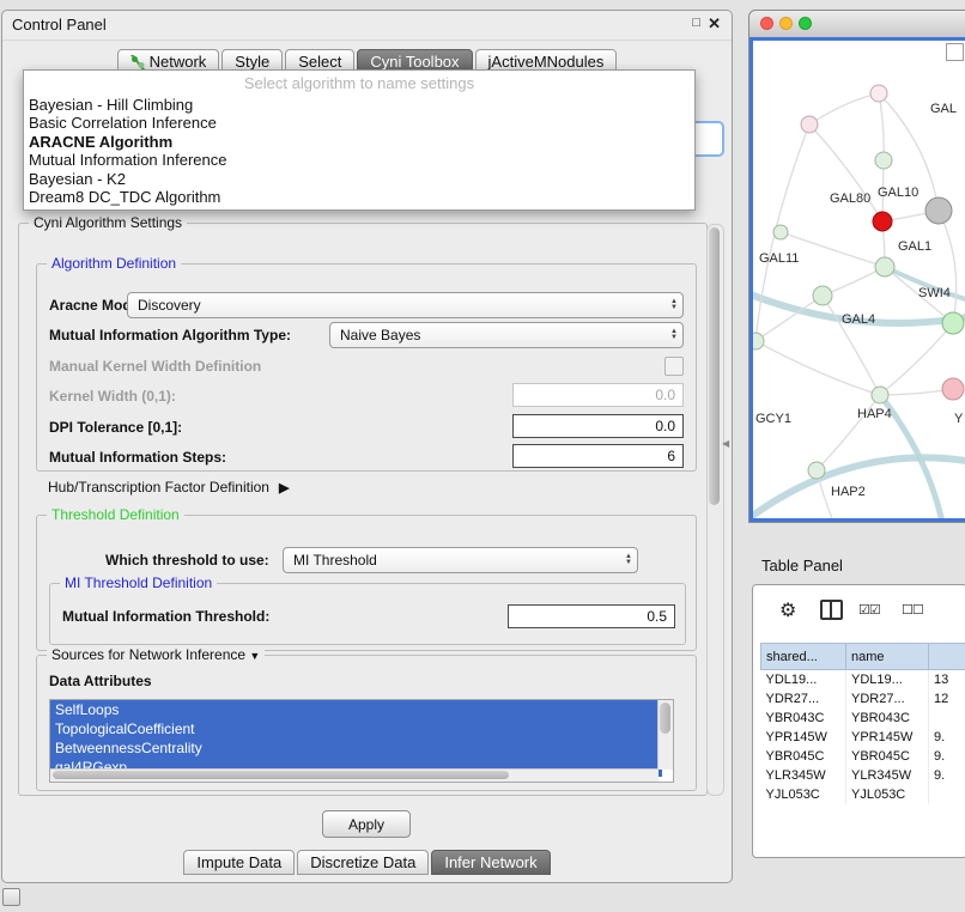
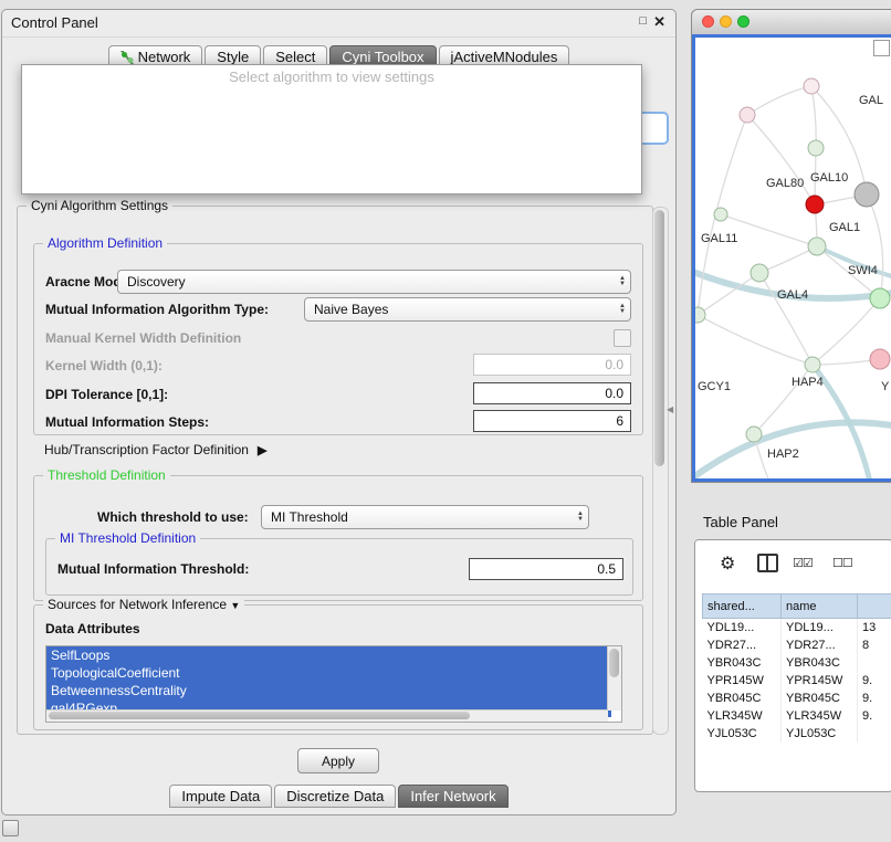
  Control Panel
  □
  ✕
  Network
  Style
  Select
  Cyni Toolbox
  jActiveMNodules
  Cyni Algorithm Settings
  Algorithm Definition
  Aracne Mo
  Discovery
  Mutual Information Algorithm Type:
  Naive Bayes
  Manual Kernel Width Definition
  Kernel Width (0,1):
  0.0
  DPI Tolerance [0,1]:
  0.0
  Mutual Information Steps:
  6
  Hub/Transcription Factor Definition
  ▶
  Threshold Definition
  Which threshold to use:
  MI Threshold
  MI Threshold Definition
  Mutual Information Threshold:
  0.5
  Sources for Network Inference ▼
  Data Attributes
  SelfLoops
  TopologicalCoefficient
  BetweennessCentrality
  gal4RGexp
  Apply
  Impute Data
  Discretize Data
  Infer Network
- Select algorithm to name settings
+ Select algorithm to view settings
- Bayesian - Hill Climbing
- Basic Correlation Inference
- ARACNE Algorithm
- Mutual Information Inference
- Bayesian - K2
- Dream8 DC_TDC Algorithm
  GAL
  GAL80
  GAL10
  GAL11
  GAL1
  SWI4
  GAL4
  GCY1
  HAP4
  HAP2
  Y
  Table Panel
  ⚙
  ☑☑
  ☐☐
  shared...	name
  YDL19...	YDL19...	13
- YDR27...	YDR27...	12
+ YDR27...	YDR27...	8
  YBR043C	YBR043C
  YPR145W	YPR145W	9.
  YBR045C	YBR045C	9.
  YLR345W	YLR345W	9.
  YJL053C	YJL053C
  ◀
